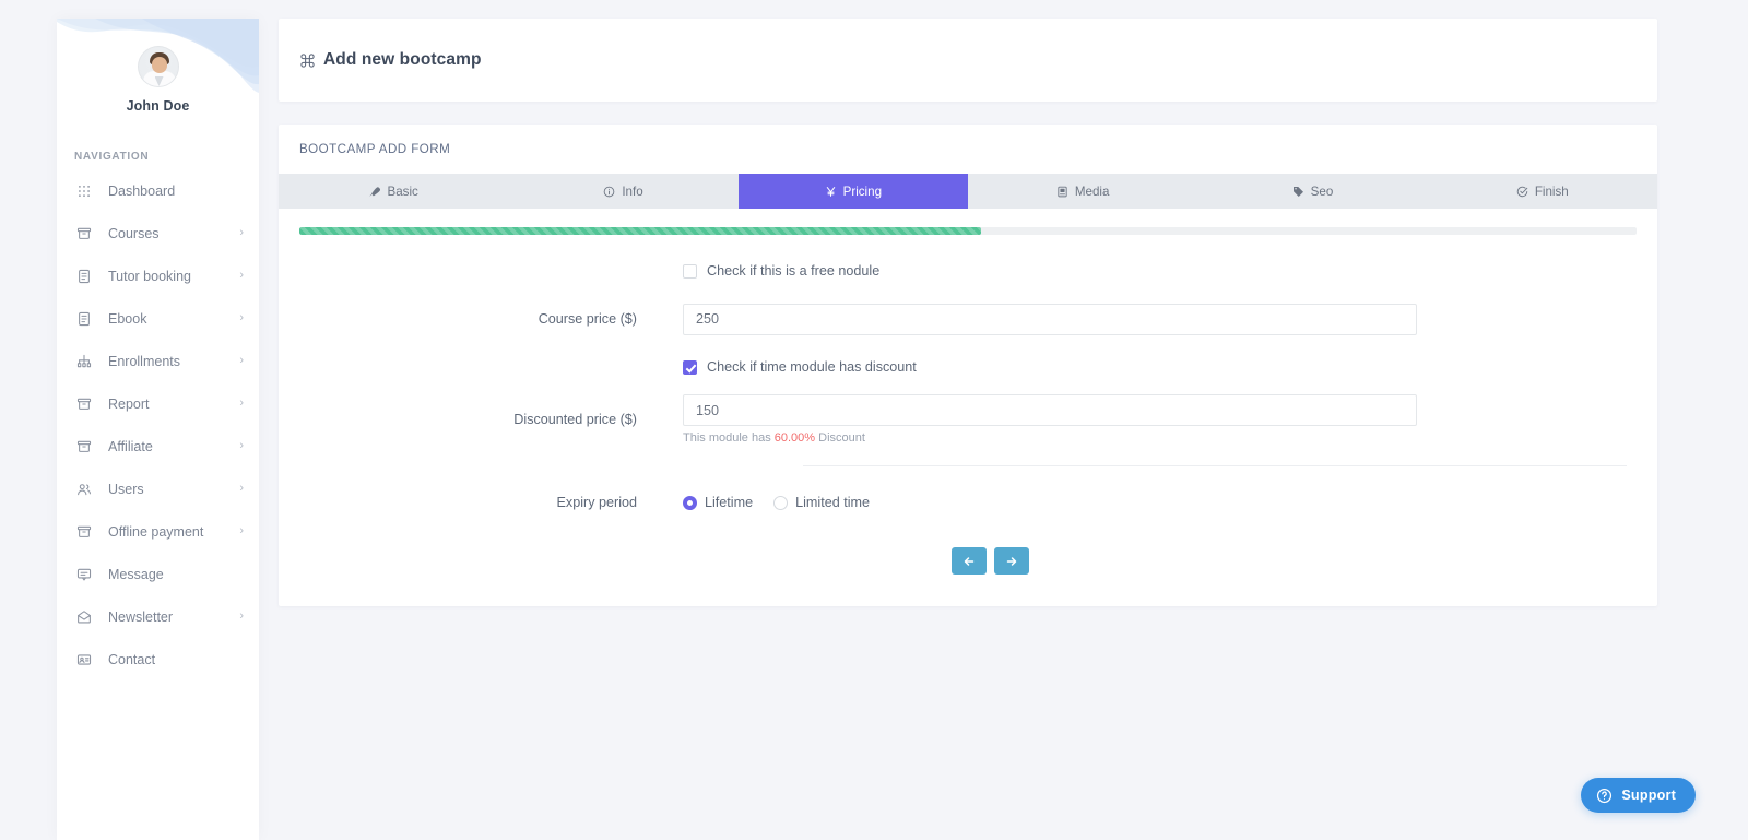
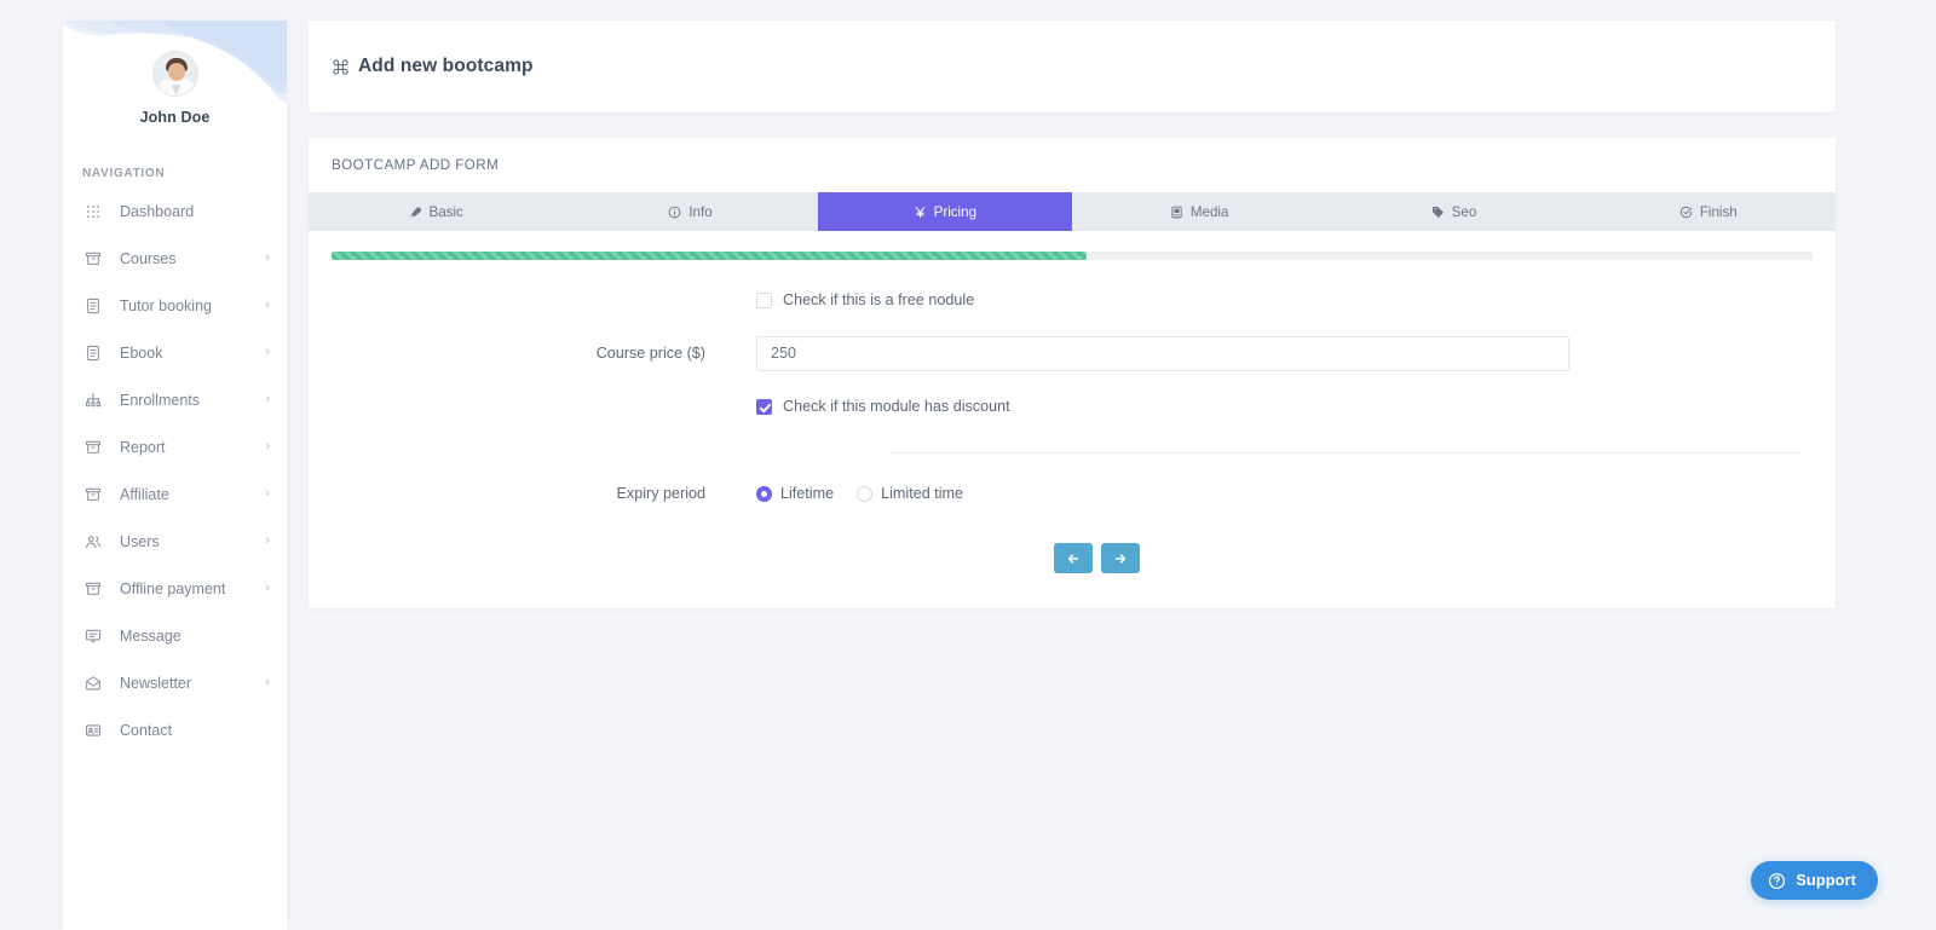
  John Doe
  NAVIGATION
  Dashboard
  Courses
  ›
  Tutor booking
  ›
  Ebook
  ›
  Enrollments
  ›
  Report
  ›
  Affiliate
  ›
  Users
  ›
  Offline payment
  ›
  Message
  Newsletter
  ›
  Contact
  Add new bootcamp
  BOOTCAMP ADD FORM
  Basic
  Info
  Pricing
  Media
  Seo
  Finish
  Check if this is a free nodule
  Course price ($)
  250
- Check if time module has discount
+ Check if this module has discount
- Discounted price ($)
- 150
- This module has 60.00% Discount
  Expiry period
  Lifetime
  Limited time
  Support
